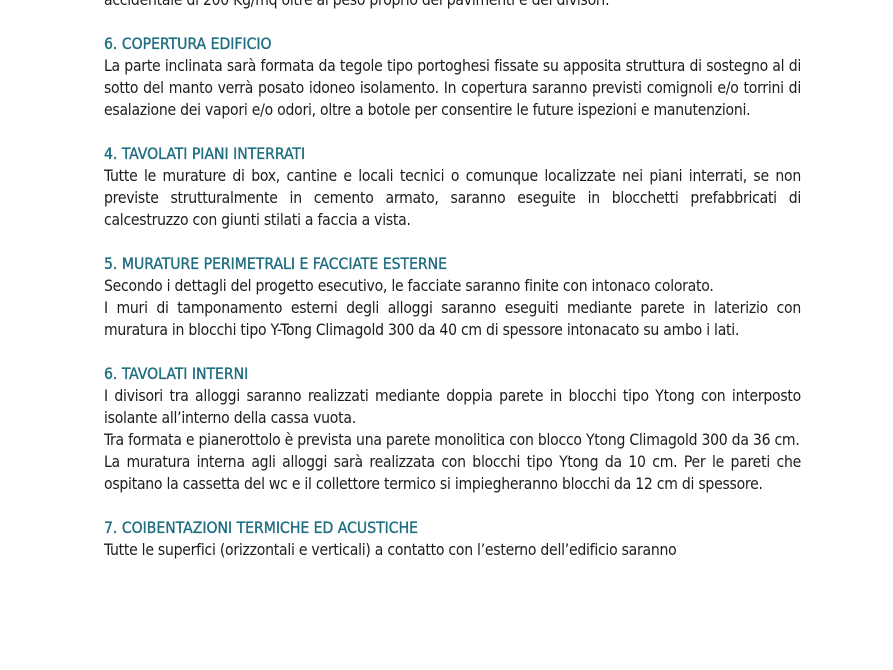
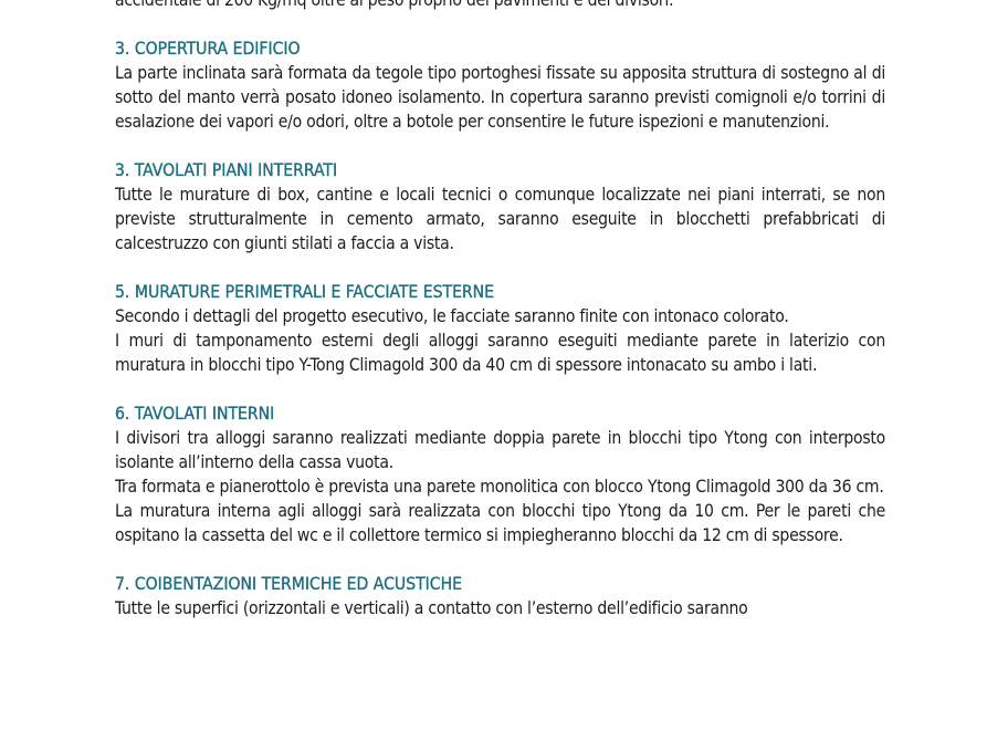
  accidentale di 200 Kg/mq oltre al peso proprio dei pavimenti e dei divisori.
- 6. COPERTURA EDIFICIO
+ 3. COPERTURA EDIFICIO
  La parte inclinata sarà formata da tegole tipo portoghesi fissate su apposita struttura di sostegno al di sotto del manto verrà posato idoneo isolamento. In copertura saranno previsti comignoli e/o torrini di esalazione dei vapori e/o odori, oltre a botole per consentire le future ispezioni e manutenzioni.
- 4. TAVOLATI PIANI INTERRATI
+ 3. TAVOLATI PIANI INTERRATI
  Tutte le murature di box, cantine e locali tecnici o comunque localizzate nei piani interrati, se non previste strutturalmente in cemento armato, saranno eseguite in blocchetti prefabbricati di calcestruzzo con giunti stilati a faccia a vista.
  5. MURATURE PERIMETRALI E FACCIATE ESTERNE
  Secondo i dettagli del progetto esecutivo, le facciate saranno finite con intonaco colorato.
  I muri di tamponamento esterni degli alloggi saranno eseguiti mediante parete in laterizio con muratura in blocchi tipo Y-Tong Climagold 300 da 40 cm di spessore intonacato su ambo i lati.
  6. TAVOLATI INTERNI
  I divisori tra alloggi saranno realizzati mediante doppia parete in blocchi tipo Ytong con interposto isolante all’interno della cassa vuota.
  Tra formata e pianerottolo è prevista una parete monolitica con blocco Ytong Climagold 300 da 36 cm.
  La muratura interna agli alloggi sarà realizzata con blocchi tipo Ytong da 10 cm. Per le pareti che ospitano la cassetta del wc e il collettore termico si impiegheranno blocchi da 12 cm di spessore.
  7. COIBENTAZIONI TERMICHE ED ACUSTICHE
  Tutte le superfici (orizzontali e verticali) a contatto con l’esterno dell’edificio saranno
